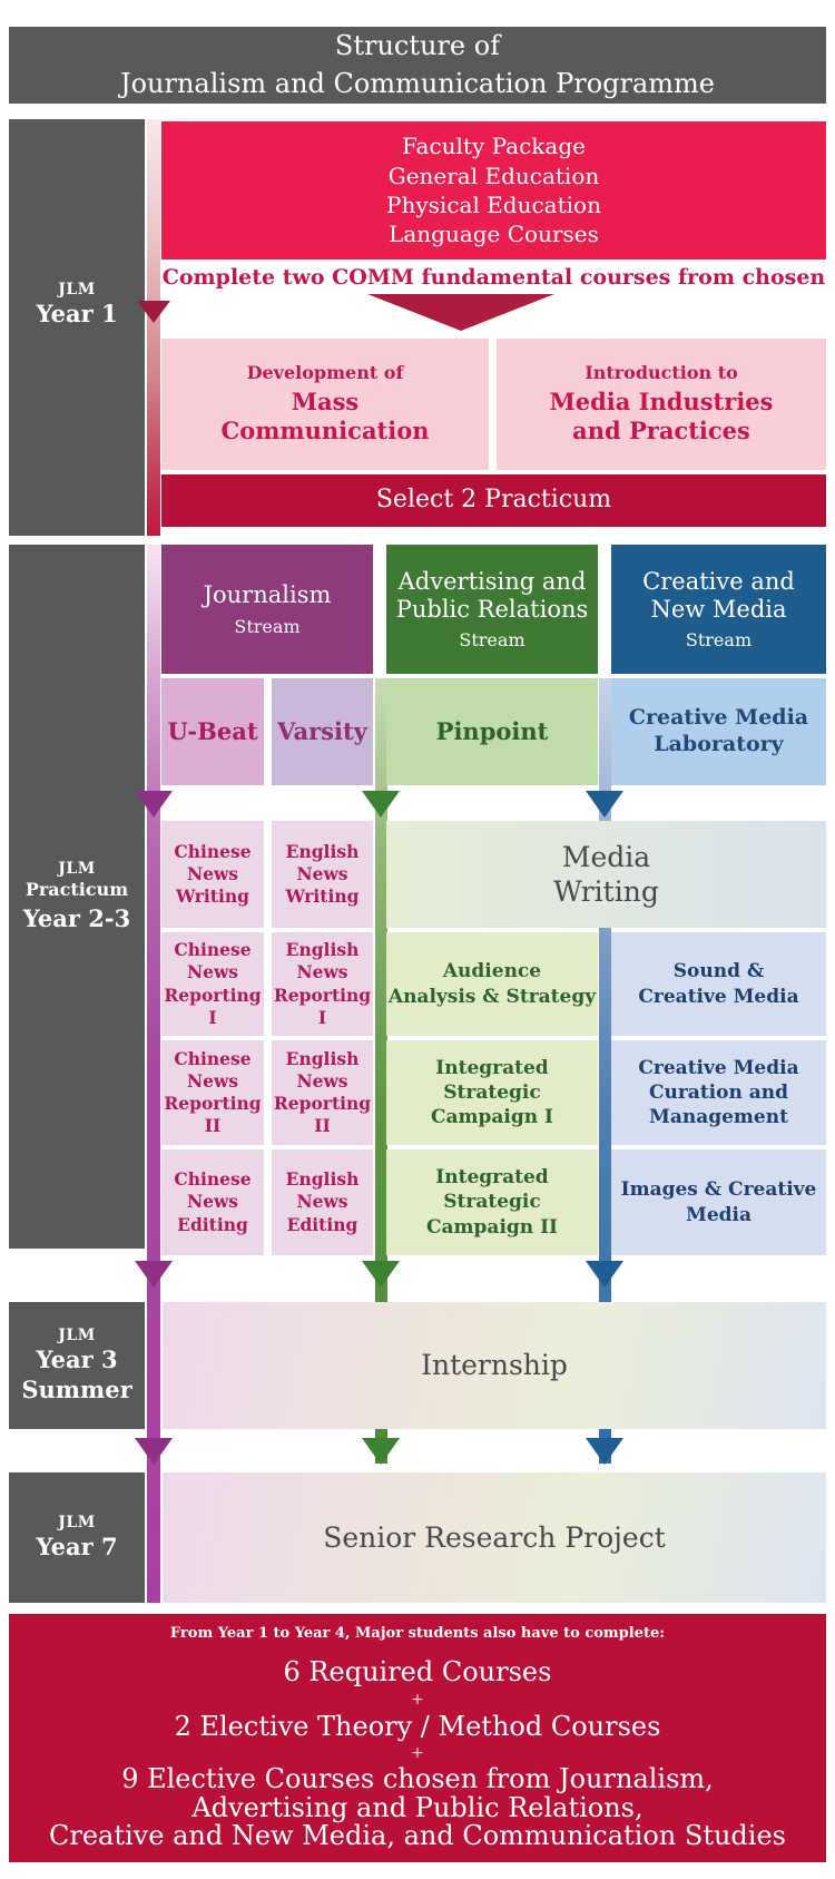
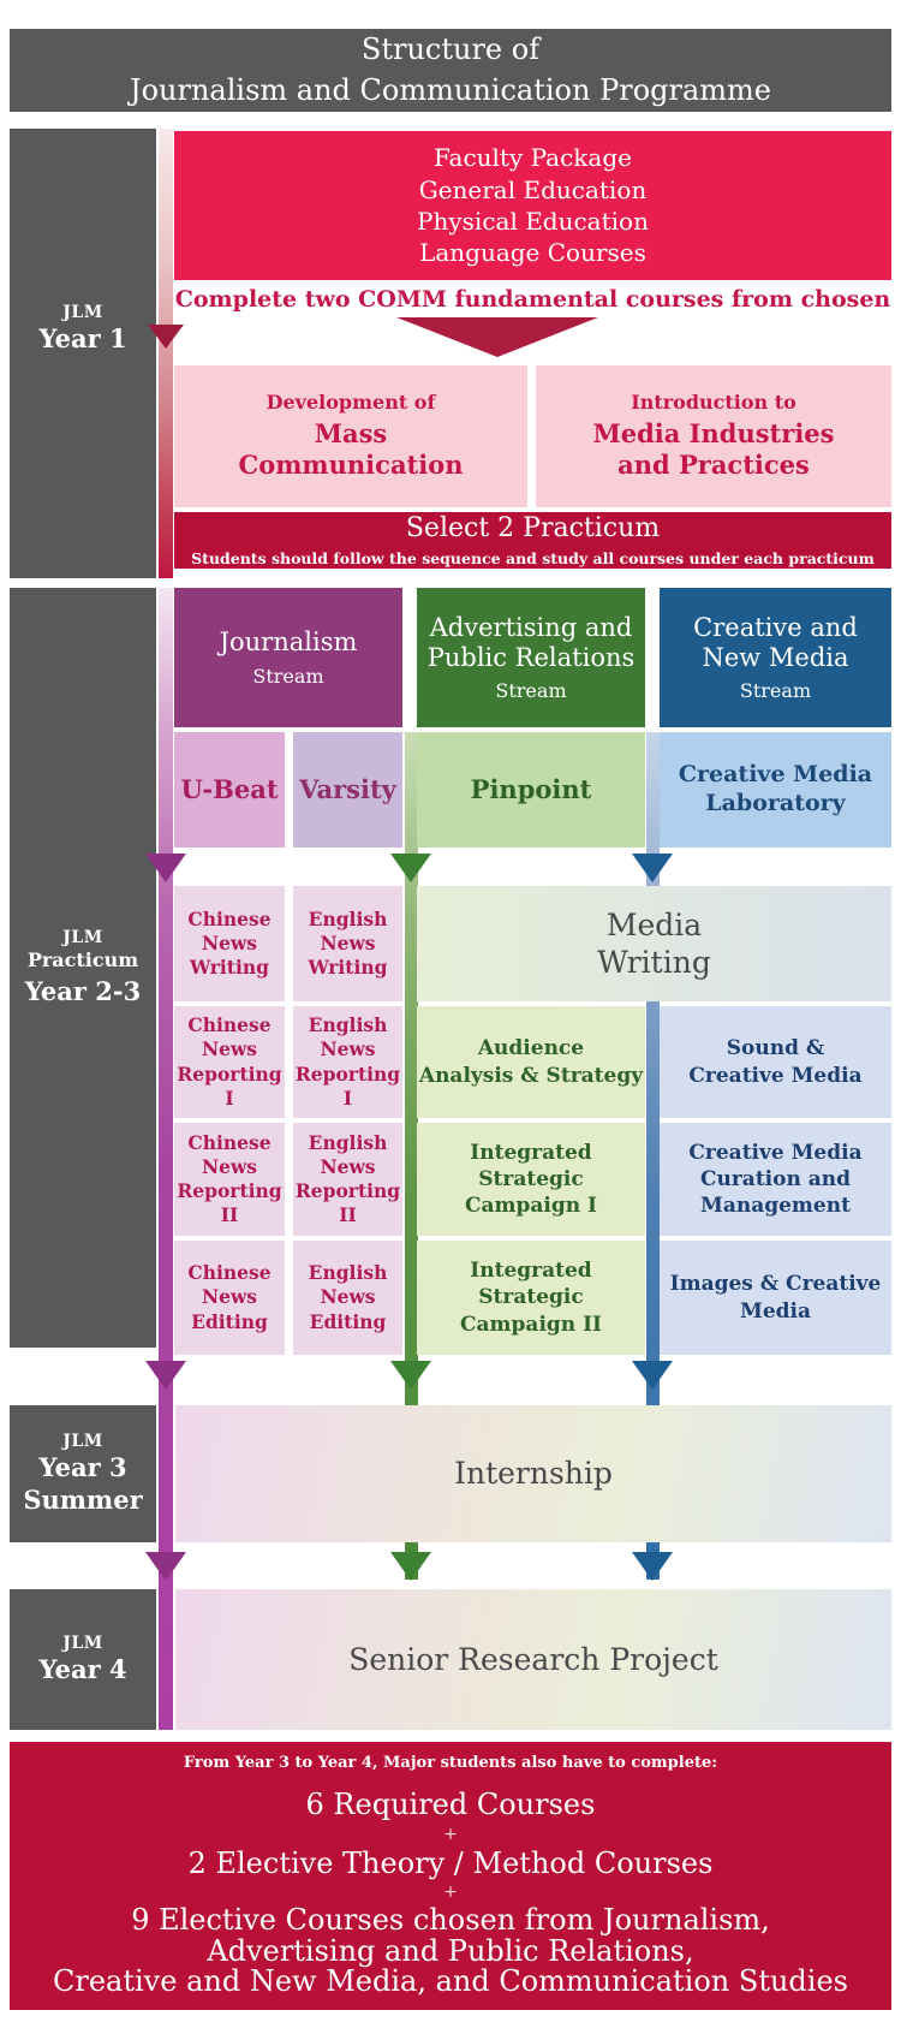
  Structure of
  Journalism and Communication Programme
  JLM
  Year 1
  Faculty Package
  General Education
  Physical Education
  Language Courses
  Complete two COMM fundamental courses from chosen
  Development of
  Mass
  Communication
  Introduction to
  Media Industries
  and Practices
  Select 2 Practicum
+ Students should follow the sequence and study all courses under each practicum
  JLM
  Practicum
  Year 2-3
  Journalism
  Stream
  Advertising and
  Public Relations
  Stream
  Creative and
  New Media
  Stream
  U-Beat
  Varsity
  Pinpoint
  Creative Media
  Laboratory
  Chinese
  News
  Writing
  English
  News
  Writing
  Media
  Writing
  Chinese
  News
  Reporting I
  English
  News
  Reporting I
  Audience
  Analysis & Strategy
  Sound &
  Creative Media
  Chinese
  News
  Reporting II
  English
  News
  Reporting II
  Integrated Strategic
  Campaign I
  Creative Media
  Curation and
  Management
  Chinese
  News
  Editing
  English
  News
  Editing
  Integrated Strategic
  Campaign II
  Images & Creative
  Media
  JLM
  Year 3
  Summer
  Internship
  JLM
- Year 7
+ Year 4
  Senior Research Project
- From Year 1 to Year 4, Major students also have to complete:
+ From Year 3 to Year 4, Major students also have to complete:
  6 Required Courses
  +
  2 Elective Theory / Method Courses
  +
  9 Elective Courses chosen from Journalism,
  Advertising and Public Relations,
  Creative and New Media, and Communication Studies
